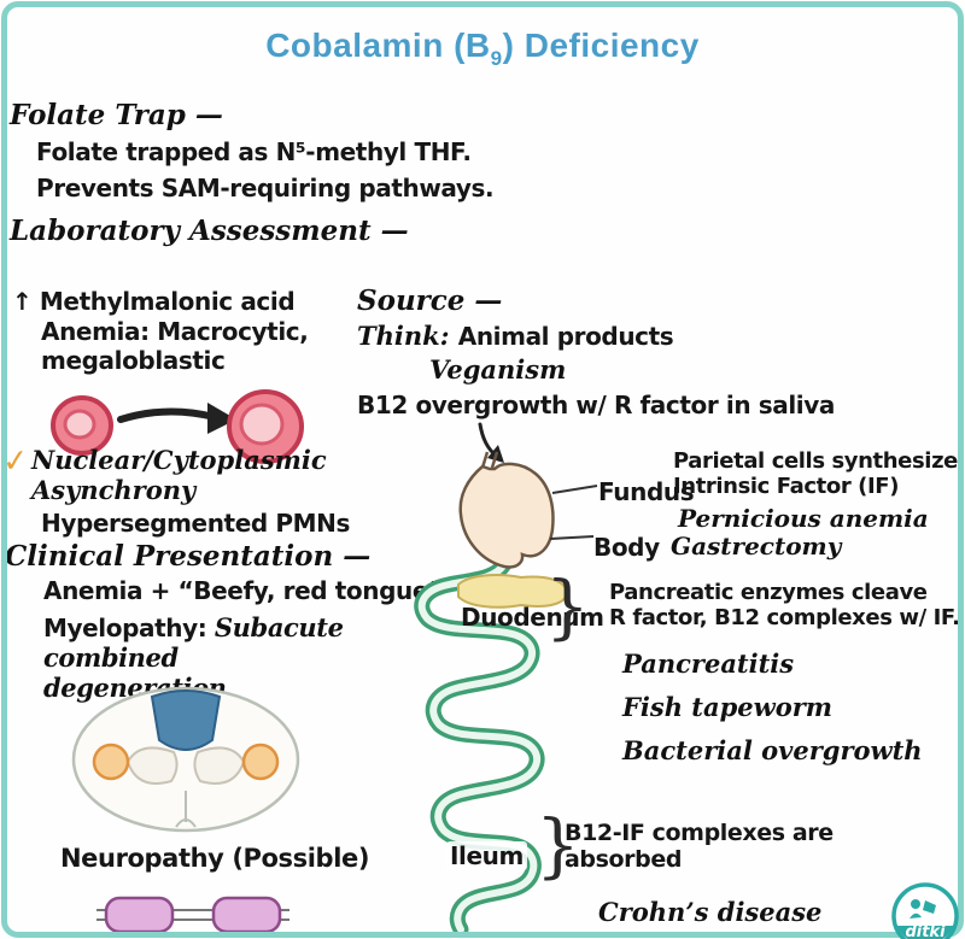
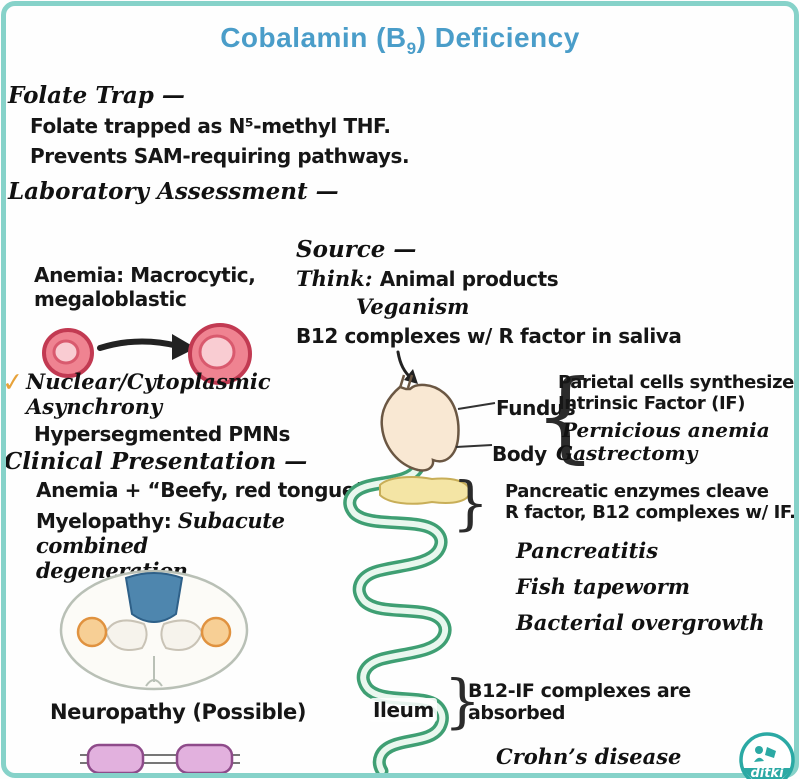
  Cobalamin (B9) Deficiency
  Folate Trap —
  Folate trapped as N⁵-methyl THF.
  Prevents SAM-requiring pathways.
  Laboratory Assessment —
- ↑ Methylmalonic acid
  Anemia: Macrocytic,
  megaloblastic
  Nuclear/Cytoplasmic
  Asynchrony
  Hypersegmented PMNs
  Clinical Presentation —
  Anemia + “Beefy, red tongu
  Myelopathy: Subacute combined degeneran
  Neuropathy (Possible)
  Source —
  Think: Animal products
  Veganism
- B12 overgrowth w/ R factor in saliva
+ B12 complexes w/ R factor in saliva
  Fundus
  Body
+ {
  Parietal cells synthesize
  Intrinsic Factor (IF)
  Pernicious anemia
  Gastrectomy
- Duodenum
  }
  Pancreatic enzymes cleave
  R factor, B12 complexes w/ IF.
  Pancreatitis
  Fish tapeworm
  Bacterial overgrowth
  Ileum
  }
  B12-IF complexes are
  absorbed
  Crohn’s disease
  ditki
